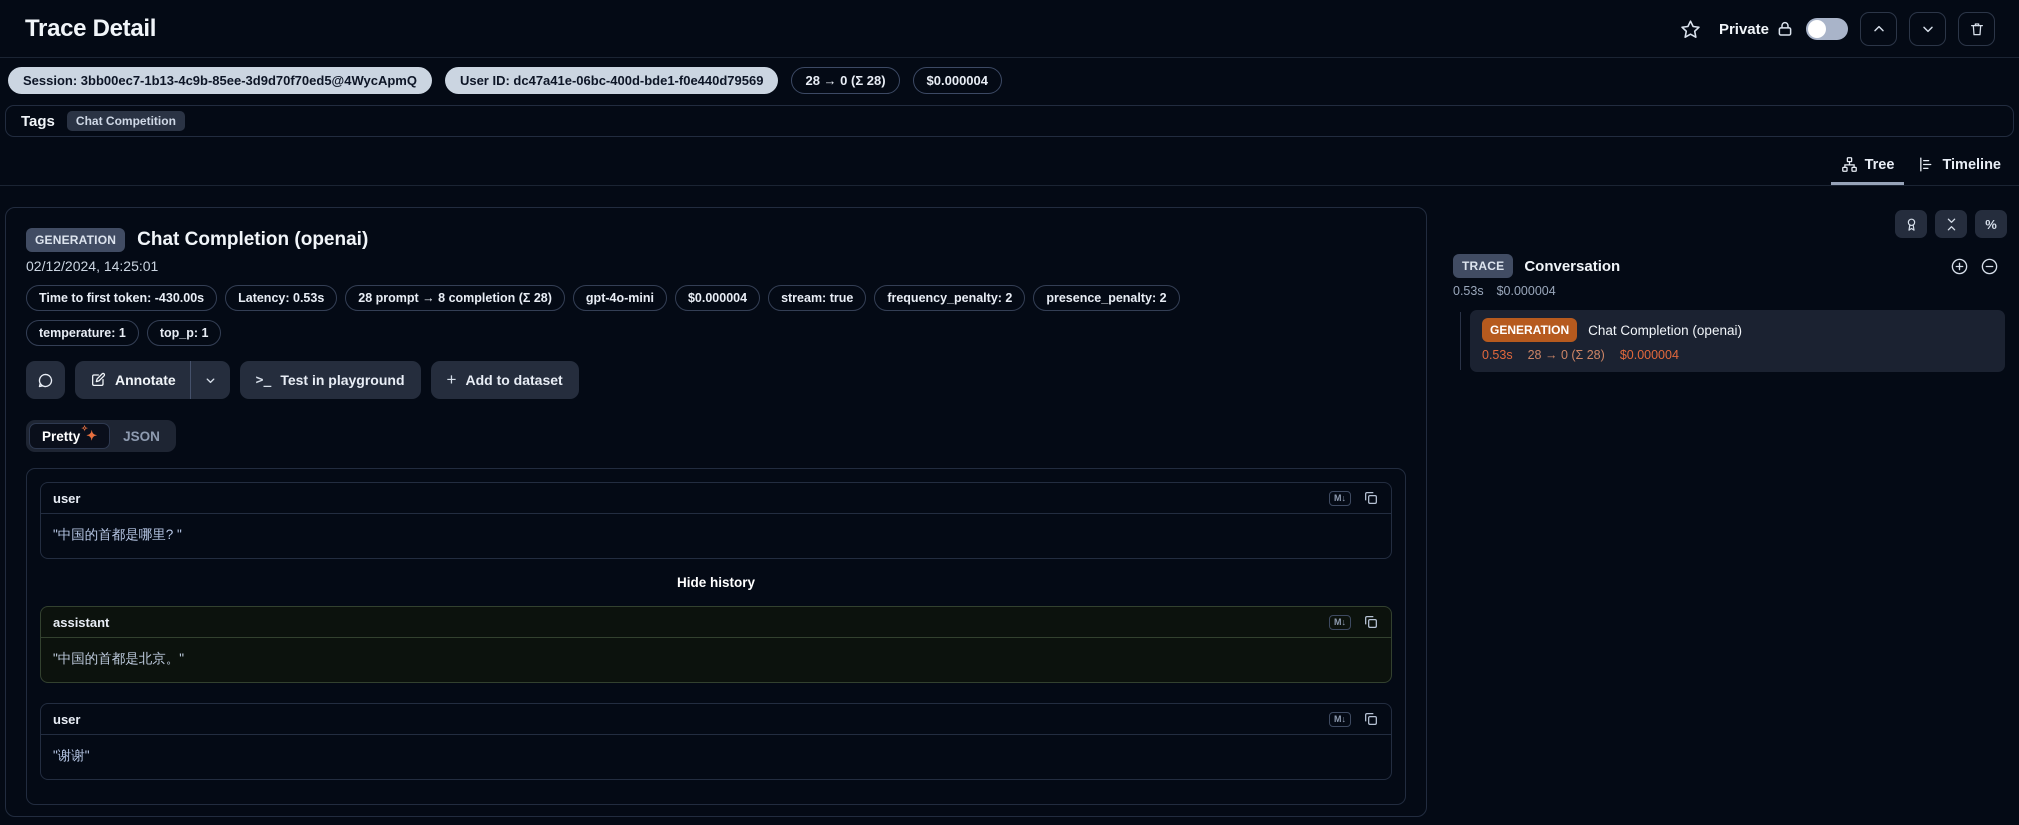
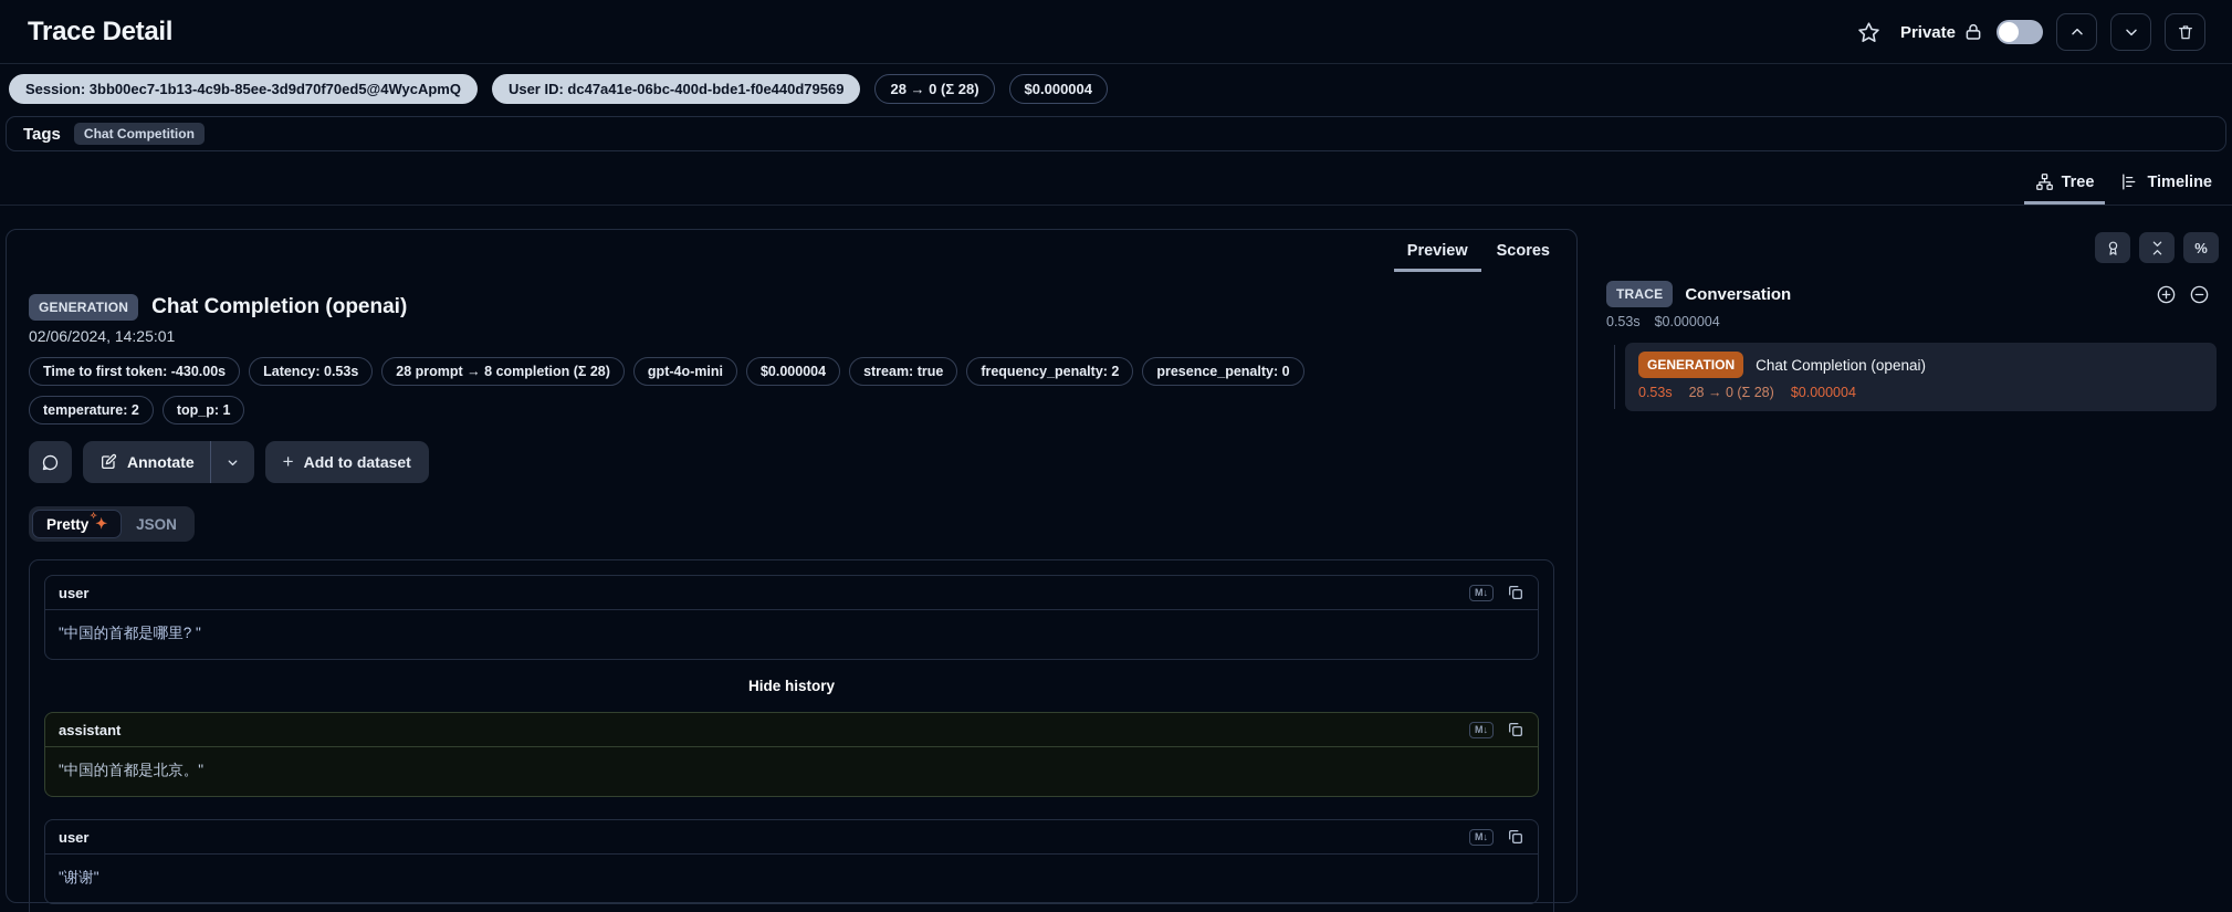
  Trace Detail
  Private
  Session: 3bb00ec7-1b13-4c9b-85ee-3d9d70f70ed5@4WycApmQ
  User ID: dc47a41e-06bc-400d-bde1-f0e440d79569
  28 → 0 (Σ 28)
  $0.000004
  Tags
  Chat Competition
  Tree
  Timeline
+ Preview
+ Scores
  GENERATION
  Chat Completion (openai)
- 02/12/2024, 14:25:01
+ 02/06/2024, 14:25:01
  Time to first token: -430.00s
  Latency: 0.53s
  28 prompt → 8 completion (Σ 28)
  gpt-4o-mini
  $0.000004
  stream: true
  frequency_penalty: 2
- presence_penalty: 2
+ presence_penalty: 0
- temperature: 1
+ temperature: 2
  top_p: 1
  Annotate
- >_
- Test in playground
  +
  Add to dataset
  Pretty
  ✧
  ✦
  JSON
  user
  M↓
  "中国的首都是哪里? "
  Hide history
  assistant
  M↓
  "中国的首都是北京。"
  user
  M↓
  "谢谢"
  %
  TRACE
  Conversation
  0.53s
  $0.000004
  GENERATION
  Chat Completion (openai)
  0.53s
  28 → 0 (Σ 28)
  $0.000004
